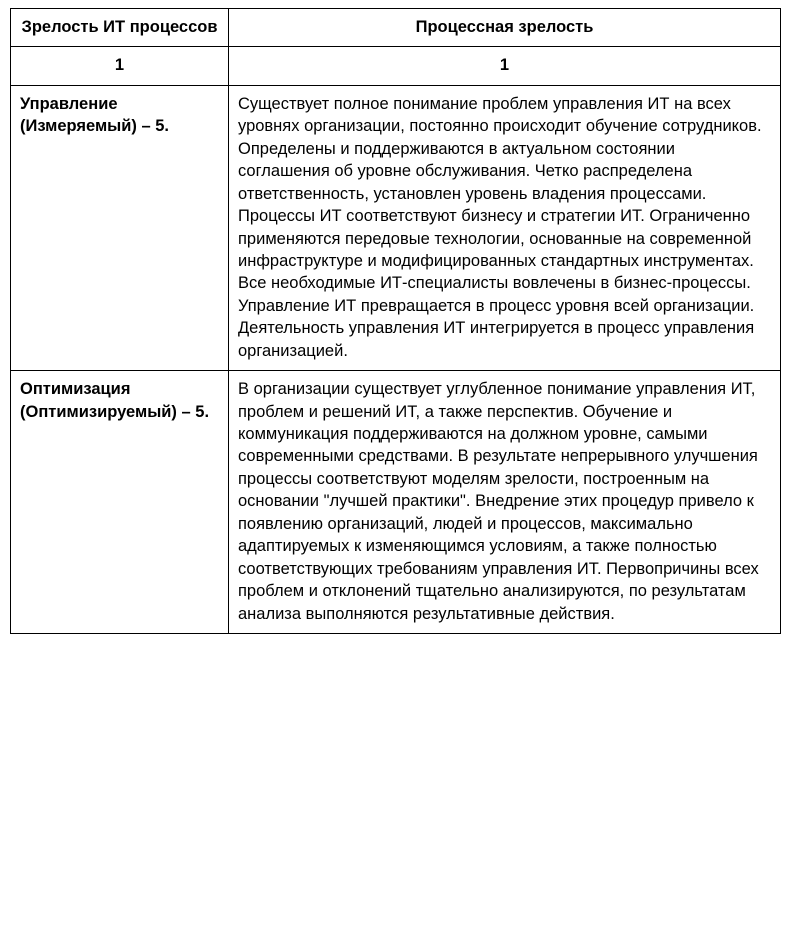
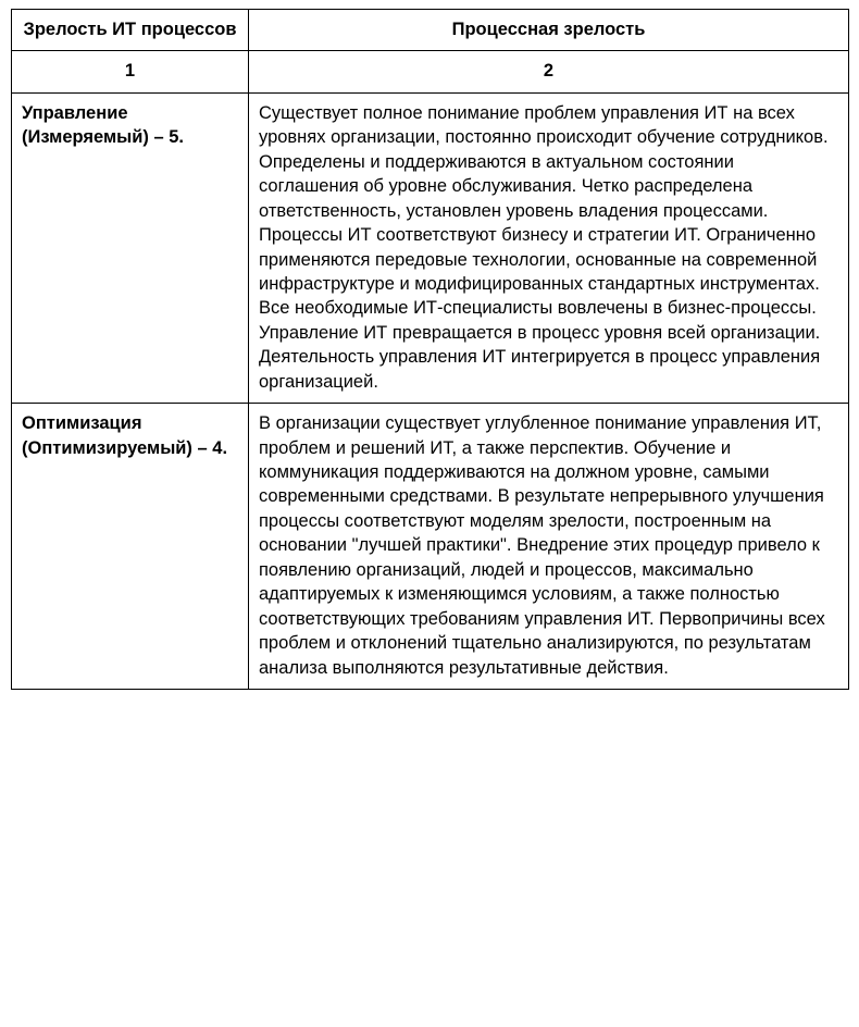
  Зрелость ИТ процессов	Процессная зрелость
- 1	1
+ 1	2
  Управление (Измеряемый) – 5.	Существует полное понимание проблем управления ИТ на всех уровнях организации, постоянно происходит обучение сотрудников. Определены и поддерживаются в актуальном состоянии соглашения об уровне обслуживания. Четко распределена ответственность, установлен уровень владения процессами. Процессы ИТ соответствуют бизнесу и стратегии ИТ. Ограниченно применяются передовые технологии, основанные на современной инфраструктуре и модифицированных стандартных инструментах. Все необходимые ИТ-специалисты вовлечены в бизнес-процессы. Управление ИТ превращается в процесс уровня всей организации. Деятельность управления ИТ интегрируется в процесс управления организацией.
- Оптимизация (Оптимизируемый) – 5.	В организации существует углубленное понимание управления ИТ, проблем и решений ИТ, а также перспектив. Обучение и коммуникация поддерживаются на должном уровне, самыми современными средствами. В результате непрерывного улучшения процессы соответствуют моделям зрелости, построенным на основании "лучшей практики". Внедрение этих процедур привело к появлению организаций, людей и процессов, максимально адаптируемых к изменяющимся условиям, а также полностью соответствующих требованиям управления ИТ. Первопричины всех проблем и отклонений тщательно анализируются, по результатам анализа выполняются результативные действия.
+ Оптимизация (Оптимизируемый) – 4.	В организации существует углубленное понимание управления ИТ, проблем и решений ИТ, а также перспектив. Обучение и коммуникация поддерживаются на должном уровне, самыми современными средствами. В результате непрерывного улучшения процессы соответствуют моделям зрелости, построенным на основании "лучшей практики". Внедрение этих процедур привело к появлению организаций, людей и процессов, максимально адаптируемых к изменяющимся условиям, а также полностью соответствующих требованиям управления ИТ. Первопричины всех проблем и отклонений тщательно анализируются, по результатам анализа выполняются результативные действия.
